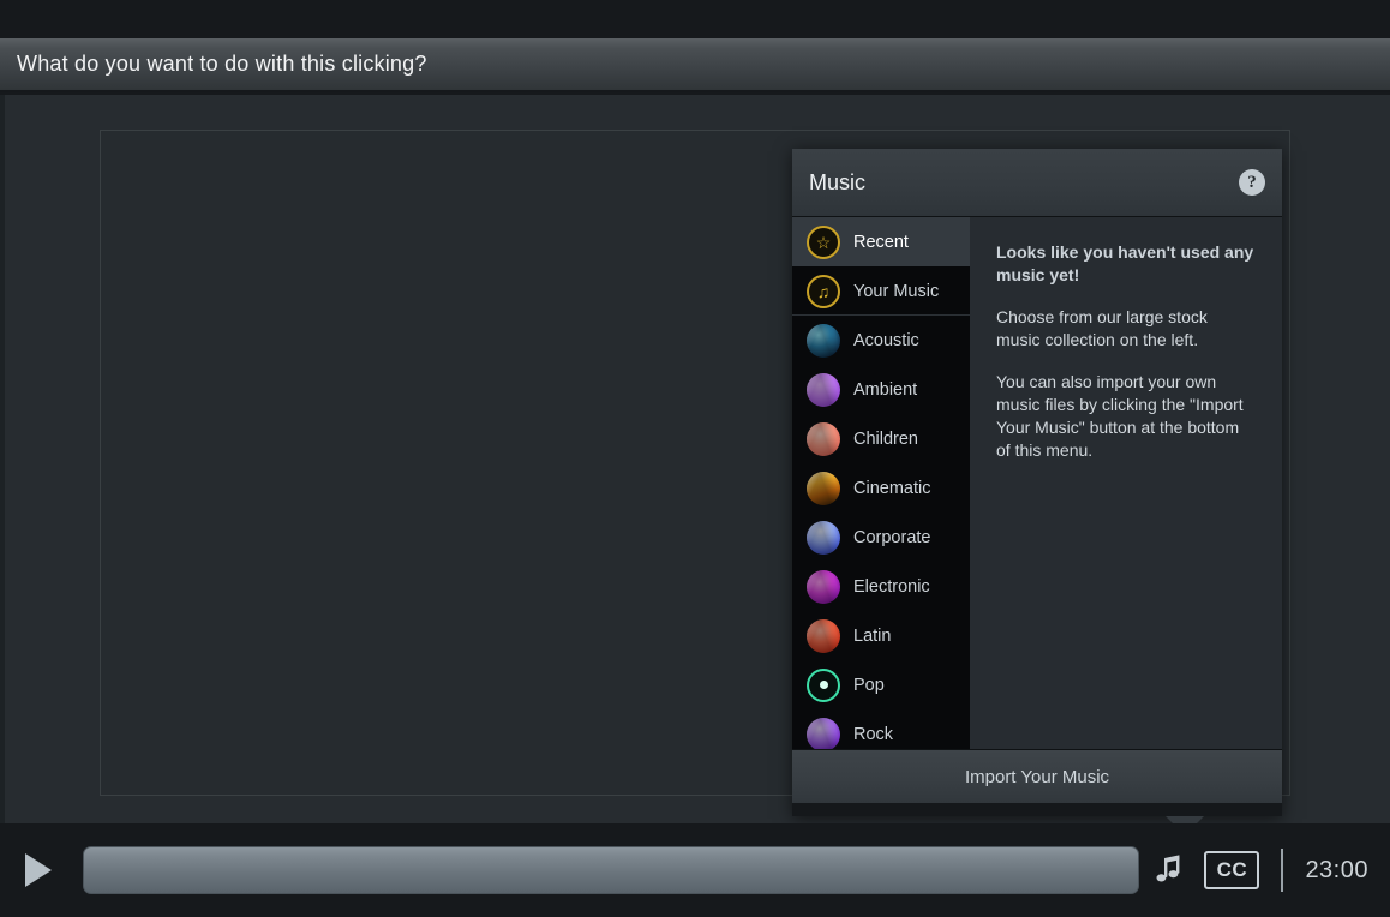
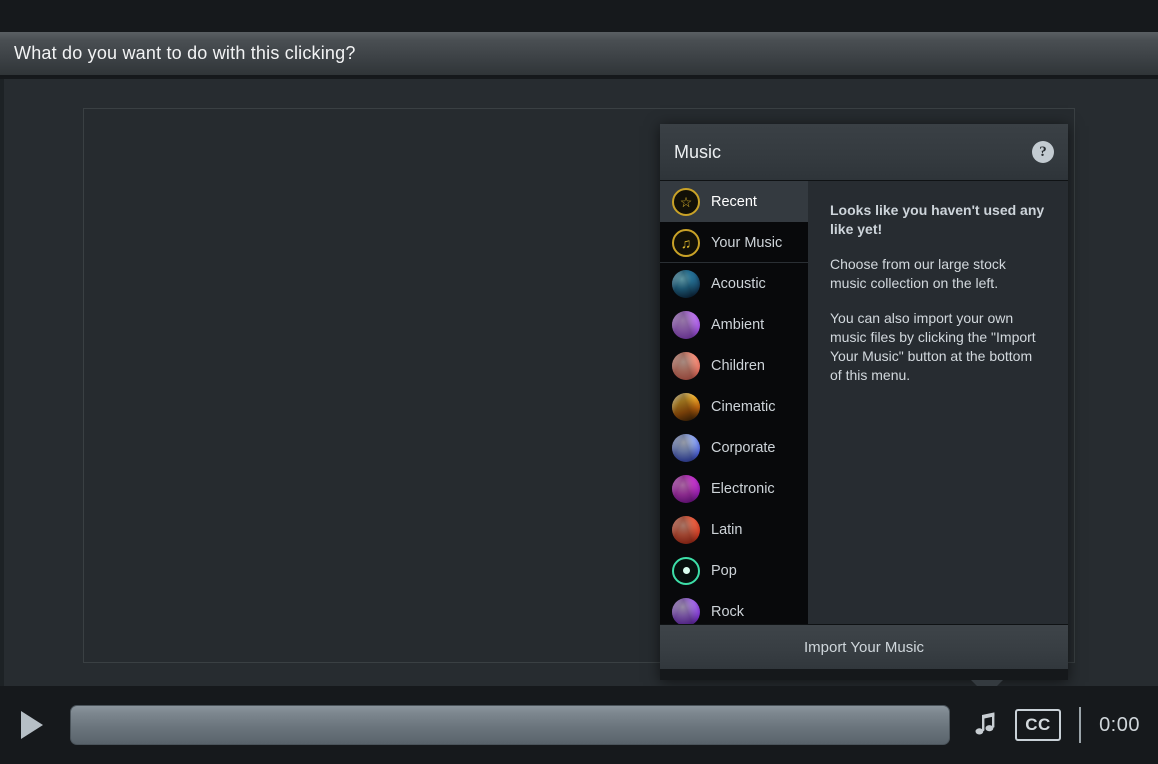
  What do you want to do with this clicking?
  Music
  ?
  ☆
  Recent
  ♫
  Your Music
  Acoustic
  Ambient
  Children
  Cinematic
  Corporate
  Electronic
  Latin
  Pop
  Rock
- Looks like you haven't used any music yet!
+ Looks like you haven't used any like yet!
  Choose from our large stock music collection on the left.
  You can also import your own music files by clicking the "Import Your Music" button at the bottom of this menu.
  Import Your Music
  CC
- 23:00
+ 0:00
